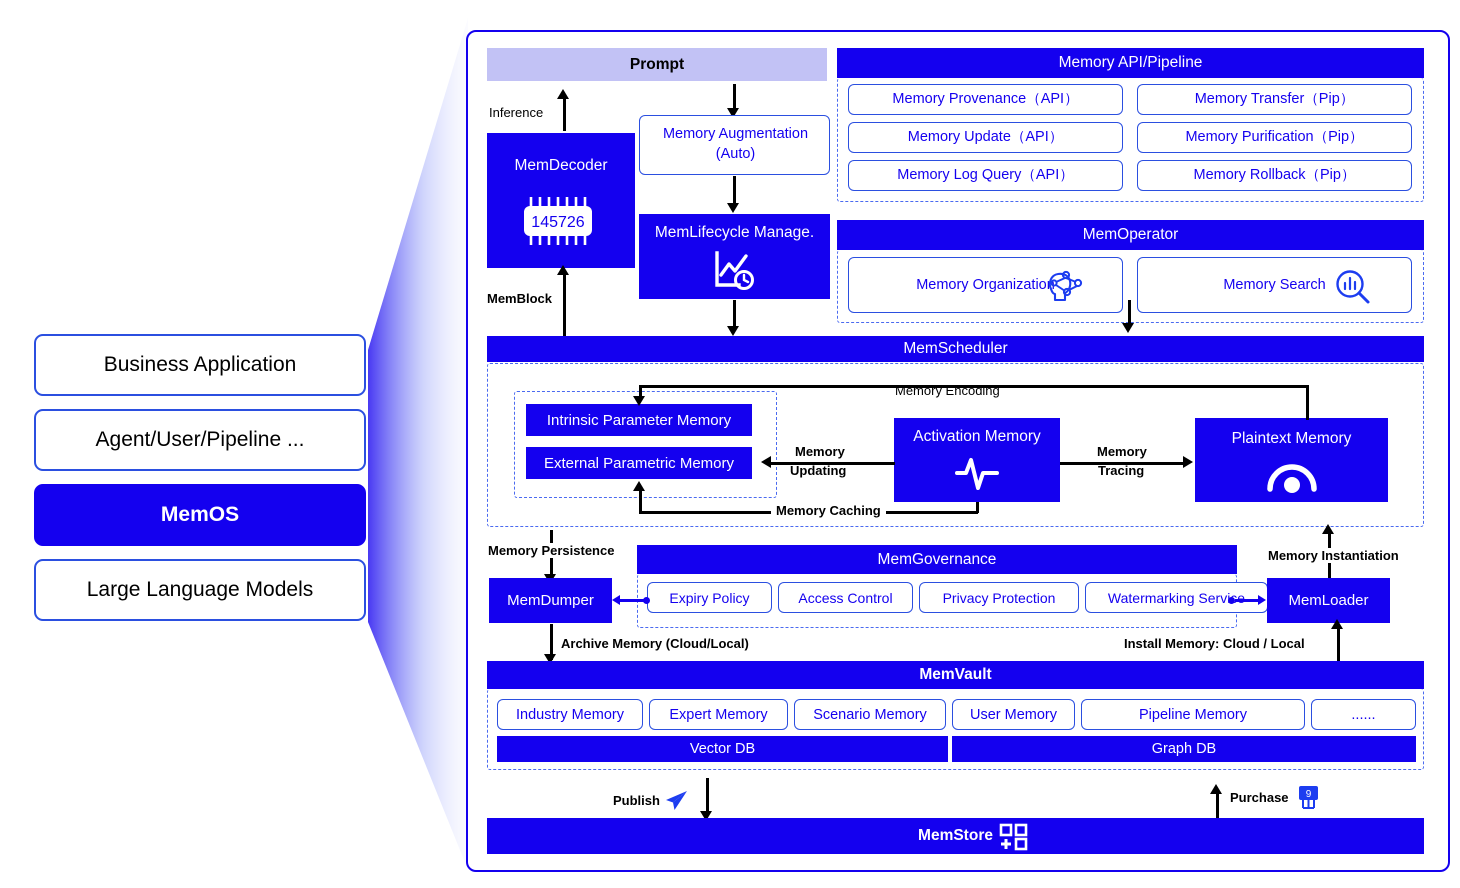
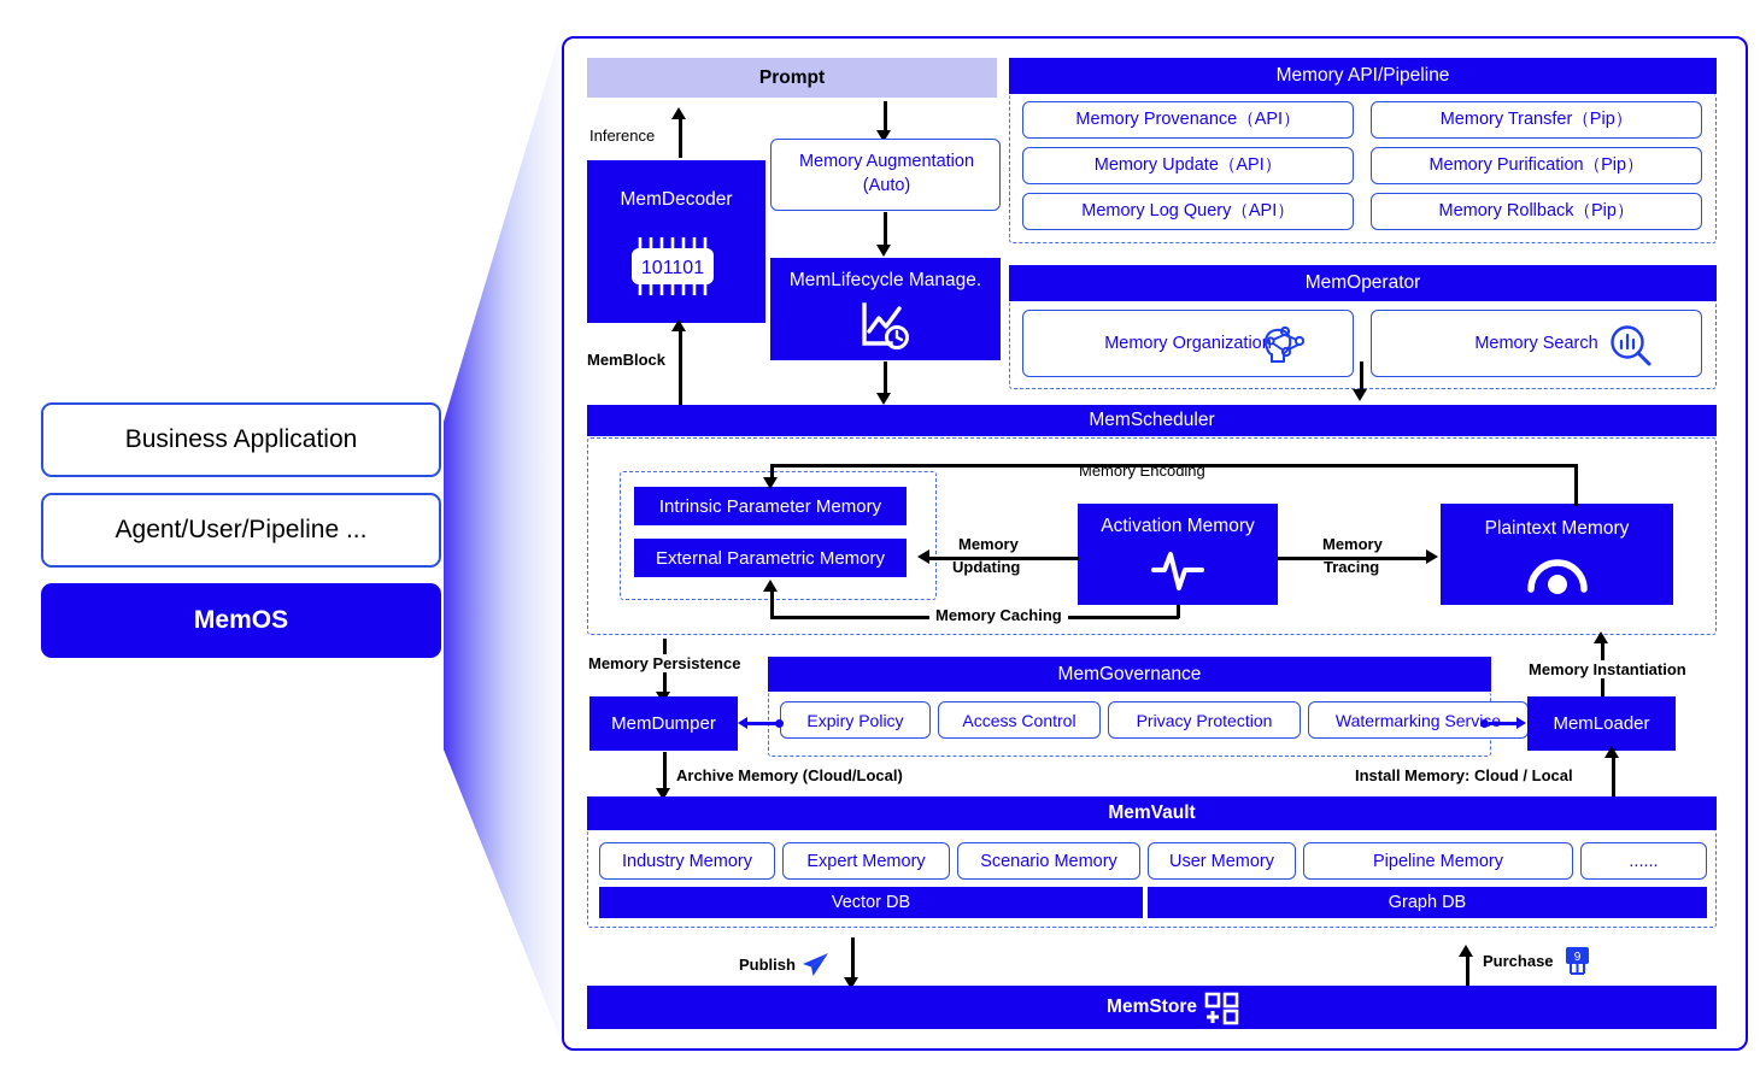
  Business Application
  Agent/User/Pipeline ...
  MemOS
- Large Language Models
  Prompt
  Inference
  MemDecoder
- 145726
+ 101101
  MemBlock
  Memory Augmentation
  (Auto)
  MemLifecycle Manage.
  Memory API/Pipeline
  Memory Provenance（API）
  Memory Update（API）
  Memory Log Query（API）
  Memory Transfer（Pip）
  Memory Purification（Pip）
  Memory Rollback（Pip）
  MemOperator
  Memory Organizatio
  Memory Search
  MemScheduler
  Intrinsic Parameter Memory
  External Parametric Memory
  Activation Memory
  Plaintext Memory
  Memory Encoding
  Memory
  Updating
  Memory
  Tracing
  Memory Caching
  Memory Persistence
  Memory Instantiation
  MemGovernance
  Expiry Policy
  Access Control
  Privacy Protection
  Watermarking Serve
  MemDumper
  MemLoader
  Archive Memory (Cloud/Local)
  Install Memory: Cloud / Local
  MemVault
  Industry Memory
  Expert Memory
  Scenario Memory
  User Memory
  Pipeline Memory
  ......
  Vector DB
  Graph DB
  Publish
  Purchase
  9
  MemStore
